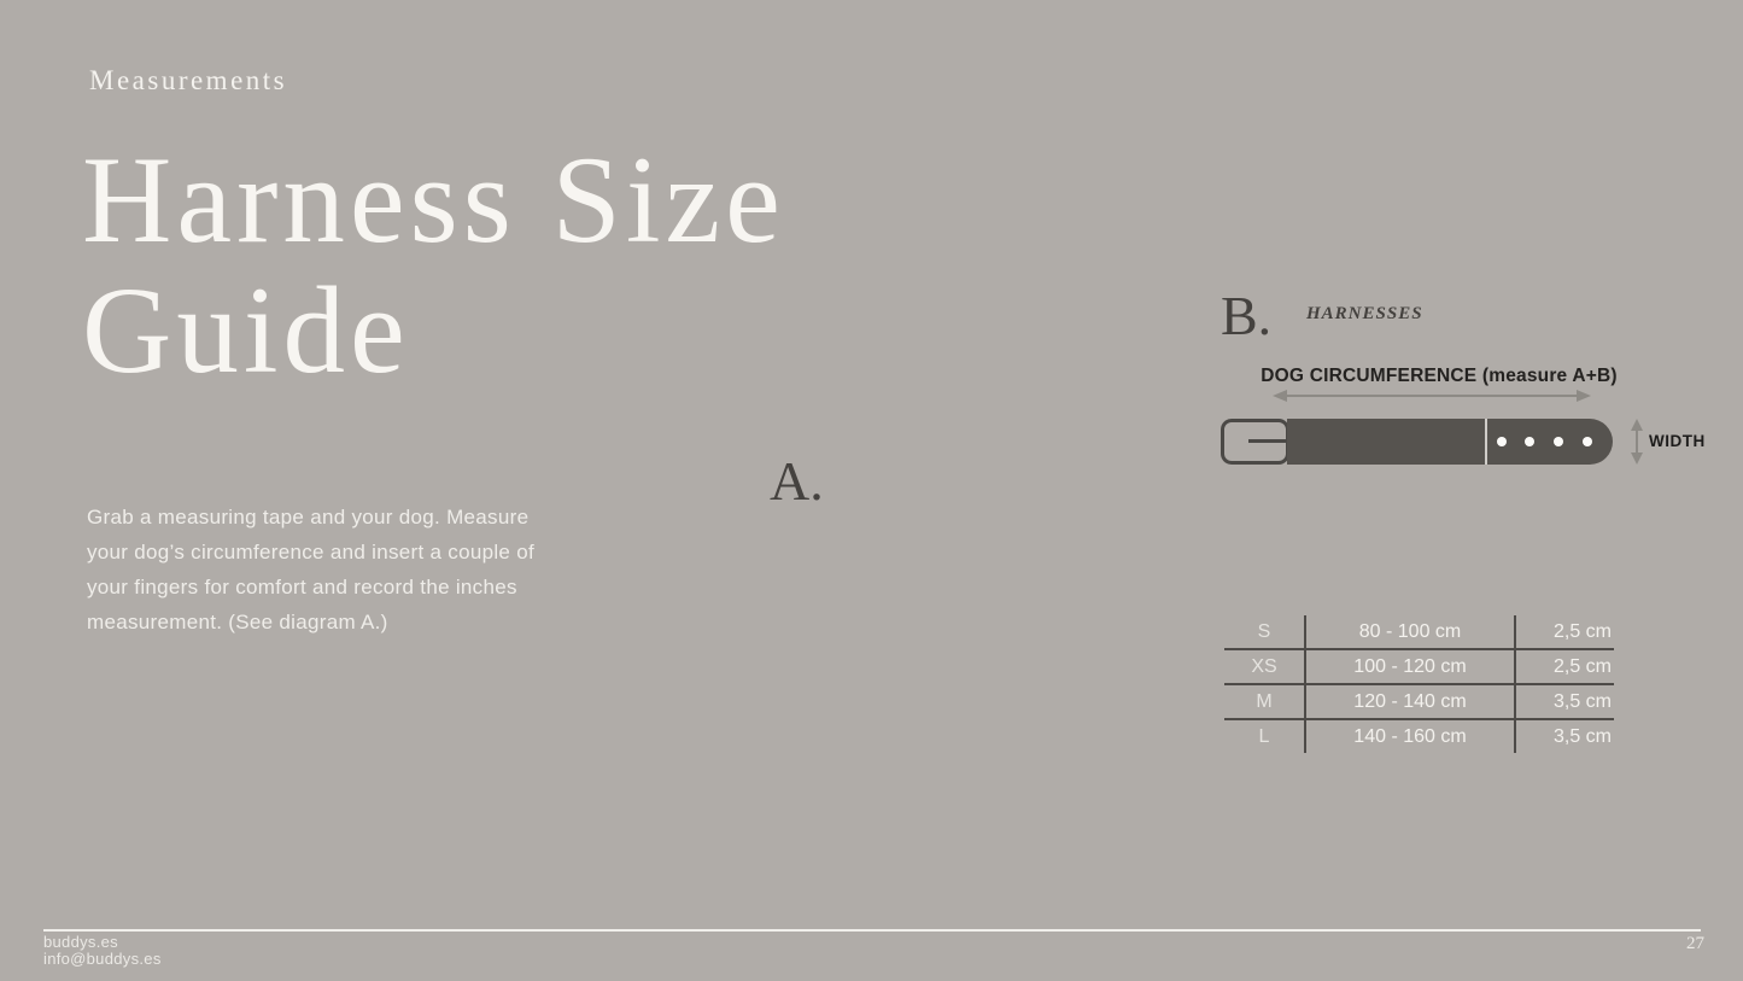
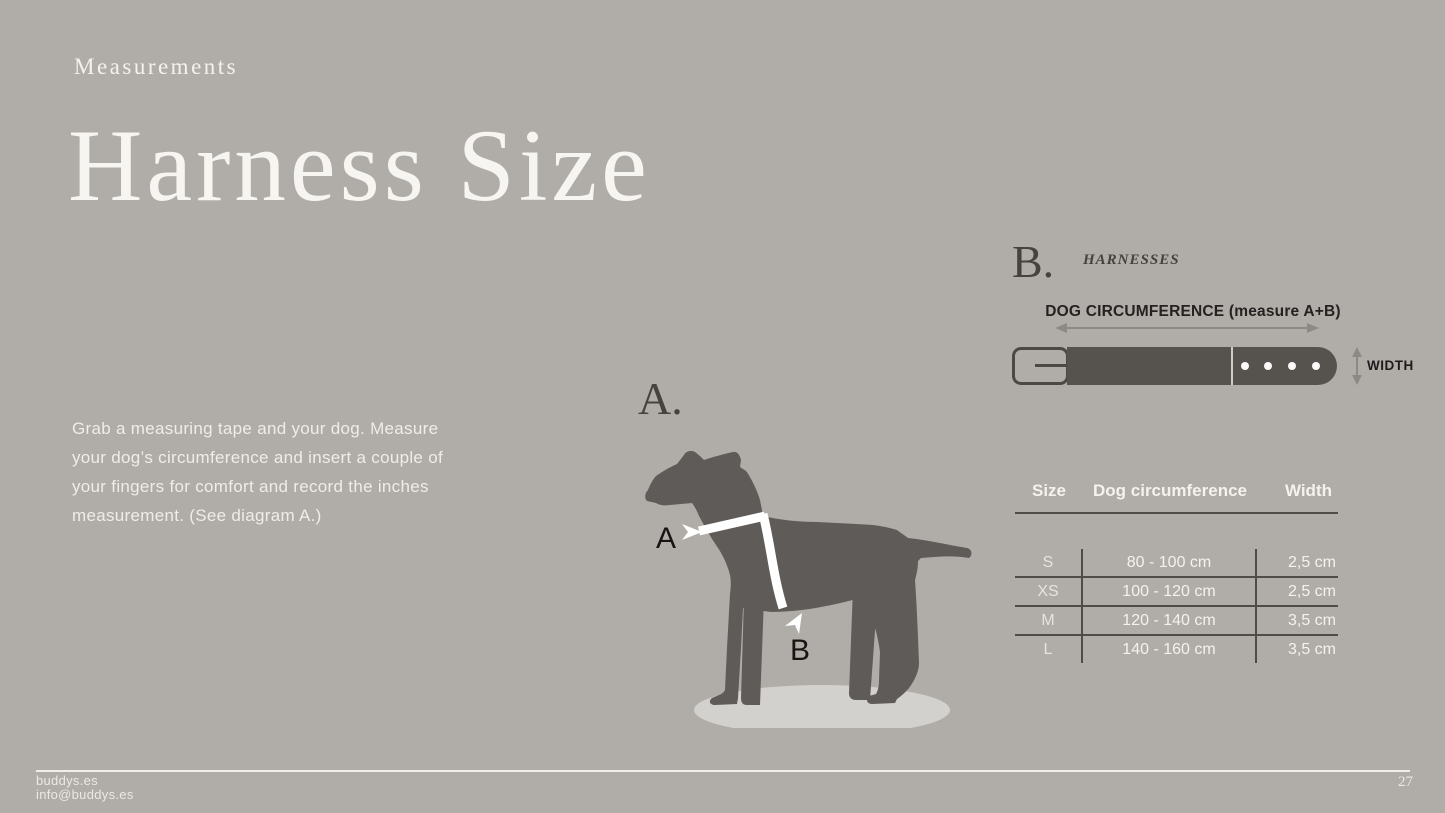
  Measurements
  Harness Size
- Guide
  Grab a measuring tape and your dog. Measure your dog’s circumference and insert a couple of your fingers for comfort and record the inches measurement. (See diagram A.)
  A.
+ A
+ B
  B.
  HARNESSES
  DOG CIRCUMFERENCE (measure A+B)
  WIDTH
+ Size
+ Dog circumference
+ Width
  S
  80 - 100 cm
  2,5 cm
  XS
  100 - 120 cm
  2,5 cm
  M
  120 - 140 cm
  3,5 cm
  L
  140 - 160 cm
  3,5 cm
  buddys.es
  info@buddys.es
  27
